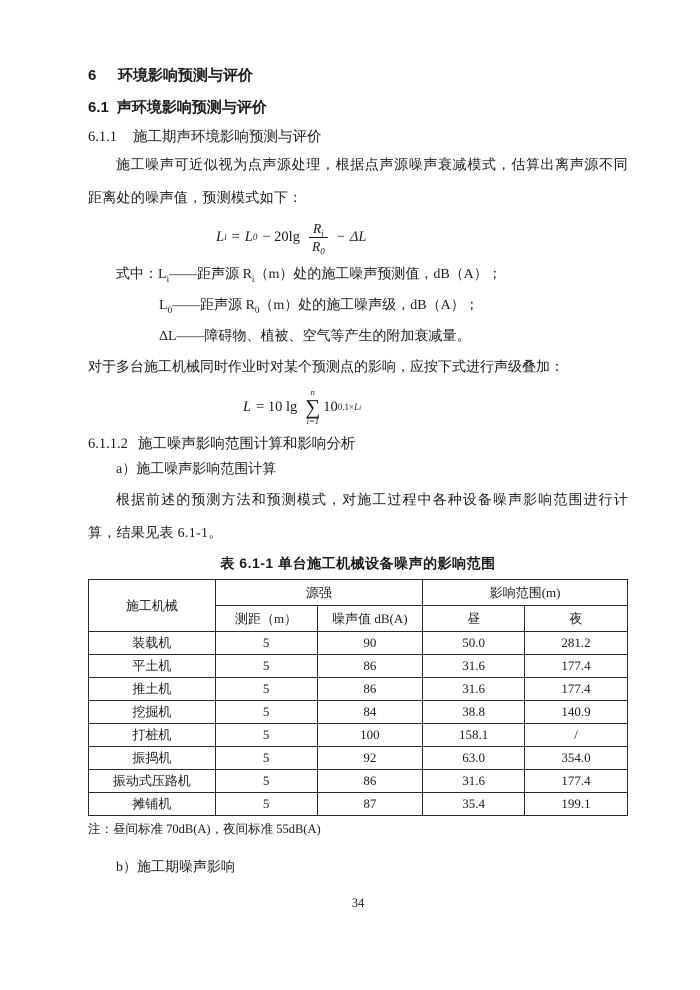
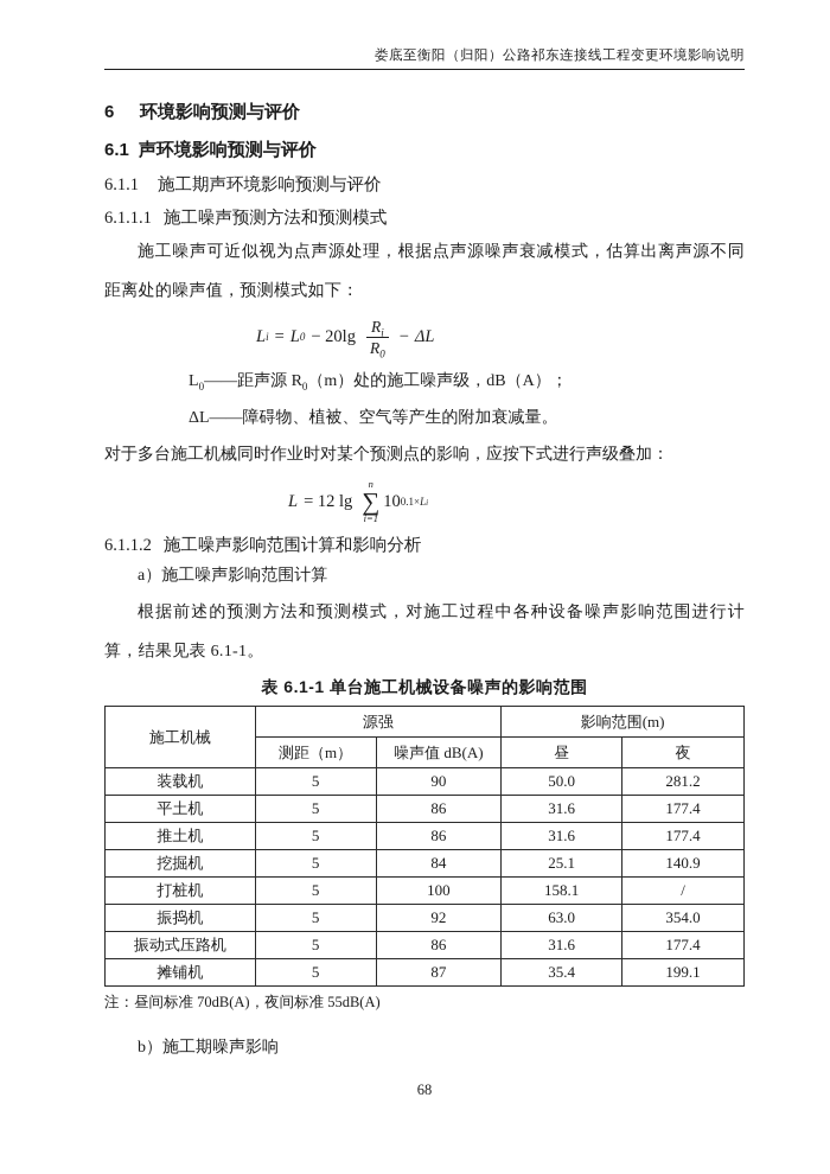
+ 娄底至衡阳（归阳）公路祁东连接线工程变更环境影响说明
  6 环境影响预测与评价
  6.1 声环境影响预测与评价
  6.1.1 施工期声环境影响预测与评价
+ 6.1.1.1 施工噪声预测方法和预测模式
  施工噪声可近似视为点声源处理，根据点声源噪声衰减模式，估算出离声源不同距离处的噪声值，预测模式如下：
  L
  i
  =
  L
  0
  − 20lg
  Ri
  R0
  −
  ΔL
- 式中：Li——距声源 Ri（m）处的施工噪声预测值，dB（A）；
  L0——距声源 R0（m）处的施工噪声级，dB（A）；
  ΔL——障碍物、植被、空气等产生的附加衰减量。
  对于多台施工机械同时作业时对某个预测点的影响，应按下式进行声级叠加：
  L
- = 10 lg
+ = 12 lg
  n
  ∑
  i=1
  10
  0.1×Li
  6.1.1.2 施工噪声影响范围计算和影响分析
  a）施工噪声影响范围计算
  根据前述的预测方法和预测模式，对施工过程中各种设备噪声影响范围进行计算，结果见表 6.1-1。
  表 6.1-1 单台施工机械设备噪声的影响范围
  施工机械	源强	影响范围(m)
  测距（m）	噪声值 dB(A)	昼	夜
  装载机	5	90	50.0	281.2
  平土机	5	86	31.6	177.4
  推土机	5	86	31.6	177.4
- 挖掘机	5	84	38.8	140.9
+ 挖掘机	5	84	25.1	140.9
  打桩机	5	100	158.1	/
  振捣机	5	92	63.0	354.0
  振动式压路机	5	86	31.6	177.4
  摊铺机	5	87	35.4	199.1
  注：昼间标准 70dB(A)，夜间标准 55dB(A)
  b）施工期噪声影响
- 34
+ 68
